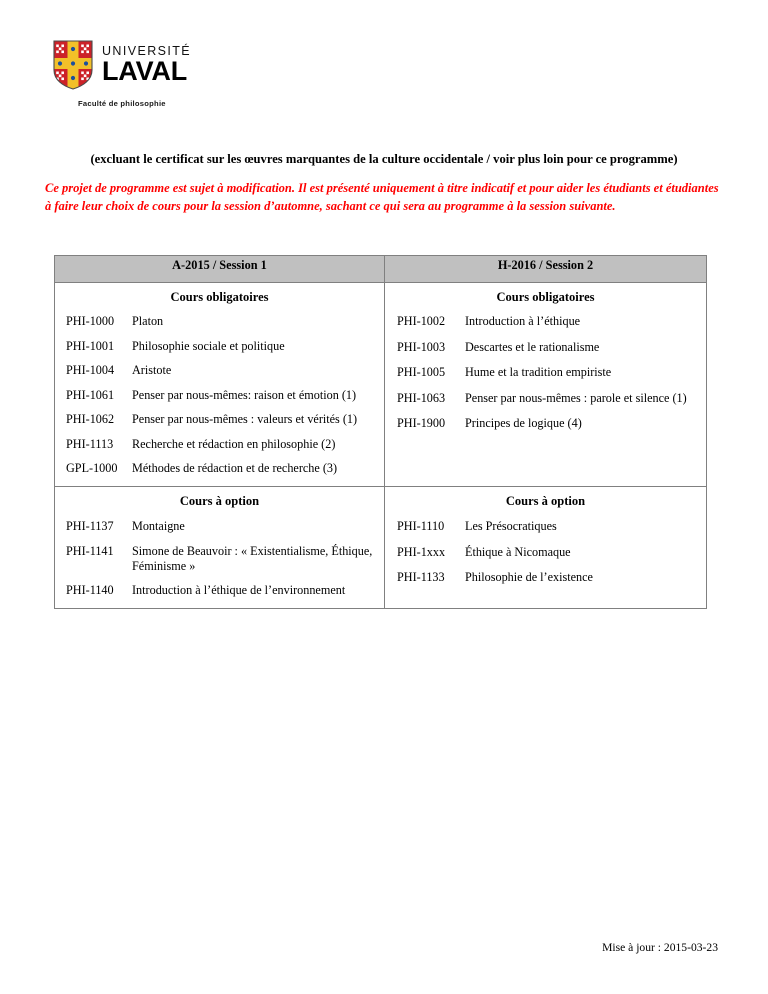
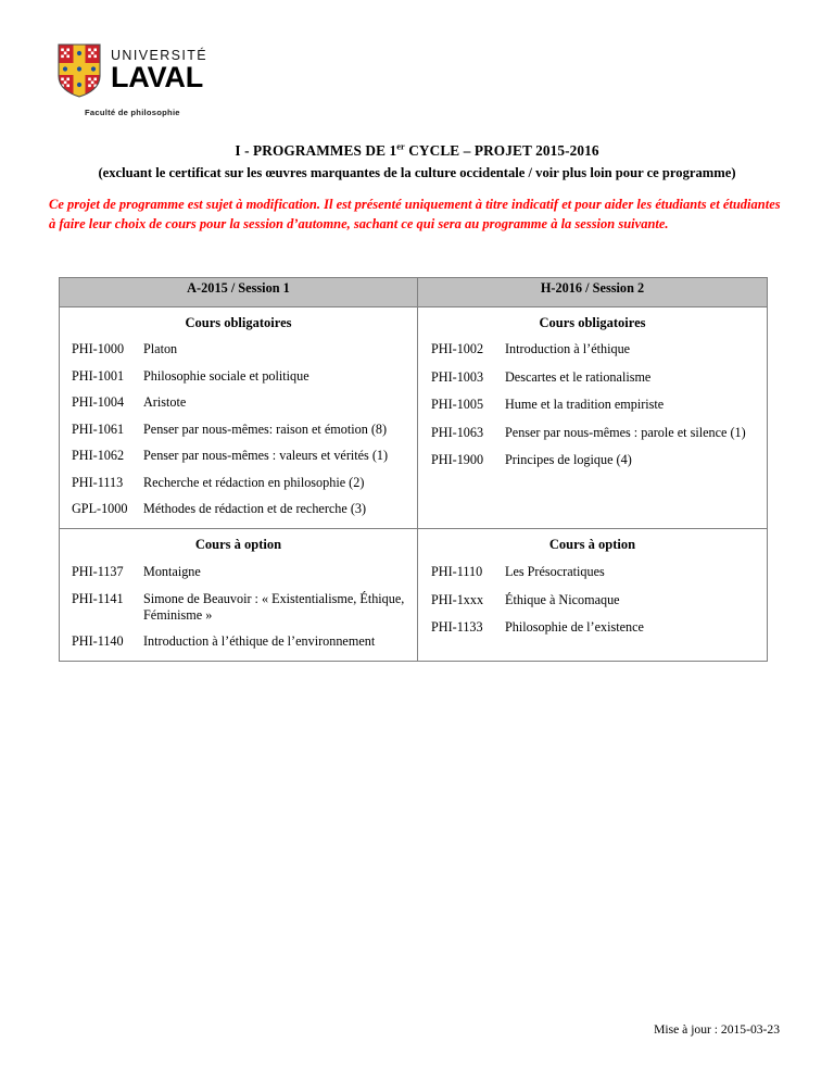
  UNIVERSITÉ
  LAVAL
  Faculté de philosophie
+ I - PROGRAMMES DE 1er CYCLE – PROJET 2015-2016
  (excluant le certificat sur les œuvres marquantes de la culture occidentale / voir plus loin pour ce programme)
  Ce projet de programme est sujet à modification. Il est présenté uniquement à titre indicatif et pour aider les étudiants et étudiantes à faire leur choix de cours pour la session d’automne, sachant ce qui sera au programme à la session suivante.
  A-2015 / Session 1	H-2016 / Session 2
- Cours obligatoires PHI-1000 Platon PHI-1001 Philosophie sociale et politique PHI-1004 Aristote PHI-1061 Penser par nous-mêmes: raison et émotion (1) PHI-1062 Penser par nous-mêmes : valeurs et vérités (1) PHI-1113 Recherche et rédaction en philosophie (2) GPL-1000 Méthodes de rédaction et de recherche (3)	Cours obligatoires PHI-1002 Introduction à l’éthique PHI-1003 Descartes et le rationalisme PHI-1005 Hume et la tradition empiriste PHI-1063 Penser par nous-mêmes : parole et silence (1) PHI-1900 Principes de logique (4)
+ Cours obligatoires PHI-1000 Platon PHI-1001 Philosophie sociale et politique PHI-1004 Aristote PHI-1061 Penser par nous-mêmes: raison et émotion (8) PHI-1062 Penser par nous-mêmes : valeurs et vérités (1) PHI-1113 Recherche et rédaction en philosophie (2) GPL-1000 Méthodes de rédaction et de recherche (3)	Cours obligatoires PHI-1002 Introduction à l’éthique PHI-1003 Descartes et le rationalisme PHI-1005 Hume et la tradition empiriste PHI-1063 Penser par nous-mêmes : parole et silence (1) PHI-1900 Principes de logique (4)
  Cours à option PHI-1137 Montaigne PHI-1141 Simone de Beauvoir : « Existentialisme, Éthique, Féminisme » PHI-1140 Introduction à l’éthique de l’environnement	Cours à option PHI-1110 Les Présocratiques PHI-1xxx Éthique à Nicomaque PHI-1133 Philosophie de l’existence
  Mise à jour : 2015-03-23
